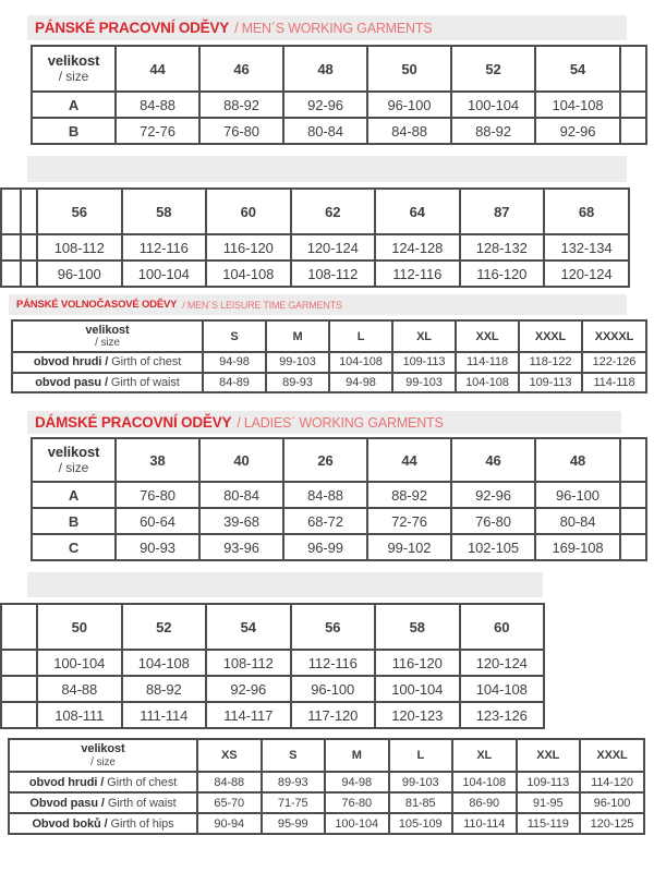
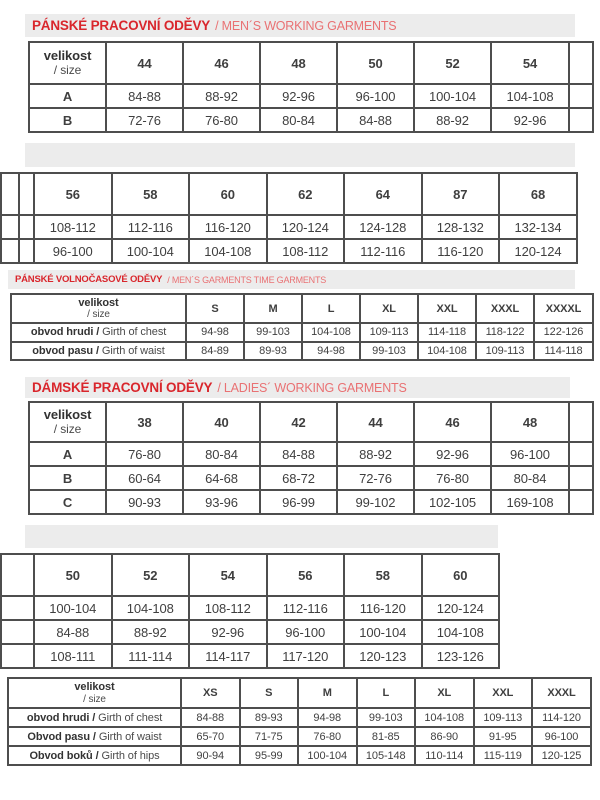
  PÁNSKÉ PRACOVNÍ ODĚVY
  / MEN´S WORKING GARMENTS
  velikost/ size	44	46	48	50	52	54
  A	84-88	88-92	92-96	96-100	100-104	104-108
  B	72-76	76-80	80-84	84-88	88-92	92-96
  		56	58	60	62	64	87	68
  		108-112	112-116	116-120	120-124	124-128	128-132	132-134
  		96-100	100-104	104-108	108-112	112-116	116-120	120-124
  PÁNSKÉ VOLNOČASOVÉ ODĚVY
- / MEN´S LEISURE TIME GARMENTS
+ / MEN´S GARMENTS TIME GARMENTS
  velikost/ size	S	M	L	XL	XXL	XXXL	XXXXL
  obvod hrudi / Girth of chest	94-98	99-103	104-108	109-113	114-118	118-122	122-126
  obvod pasu / Girth of waist	84-89	89-93	94-98	99-103	104-108	109-113	114-118
  DÁMSKÉ PRACOVNÍ ODĚVY
  / LADIES´ WORKING GARMENTS
- velikost/ size	38	40	26	44	46	48
+ velikost/ size	38	40	42	44	46	48
  A	76-80	80-84	84-88	88-92	92-96	96-100
- B	60-64	39-68	68-72	72-76	76-80	80-84
+ B	60-64	64-68	68-72	72-76	76-80	80-84
  C	90-93	93-96	96-99	99-102	102-105	169-108
  	50	52	54	56	58	60
  	100-104	104-108	108-112	112-116	116-120	120-124
  	84-88	88-92	92-96	96-100	100-104	104-108
  	108-111	111-114	114-117	117-120	120-123	123-126
  velikost/ size	XS	S	M	L	XL	XXL	XXXL
  obvod hrudi / Girth of chest	84-88	89-93	94-98	99-103	104-108	109-113	114-120
  Obvod pasu / Girth of waist	65-70	71-75	76-80	81-85	86-90	91-95	96-100
- Obvod boků / Girth of hips	90-94	95-99	100-104	105-109	110-114	115-119	120-125
+ Obvod boků / Girth of hips	90-94	95-99	100-104	105-148	110-114	115-119	120-125
